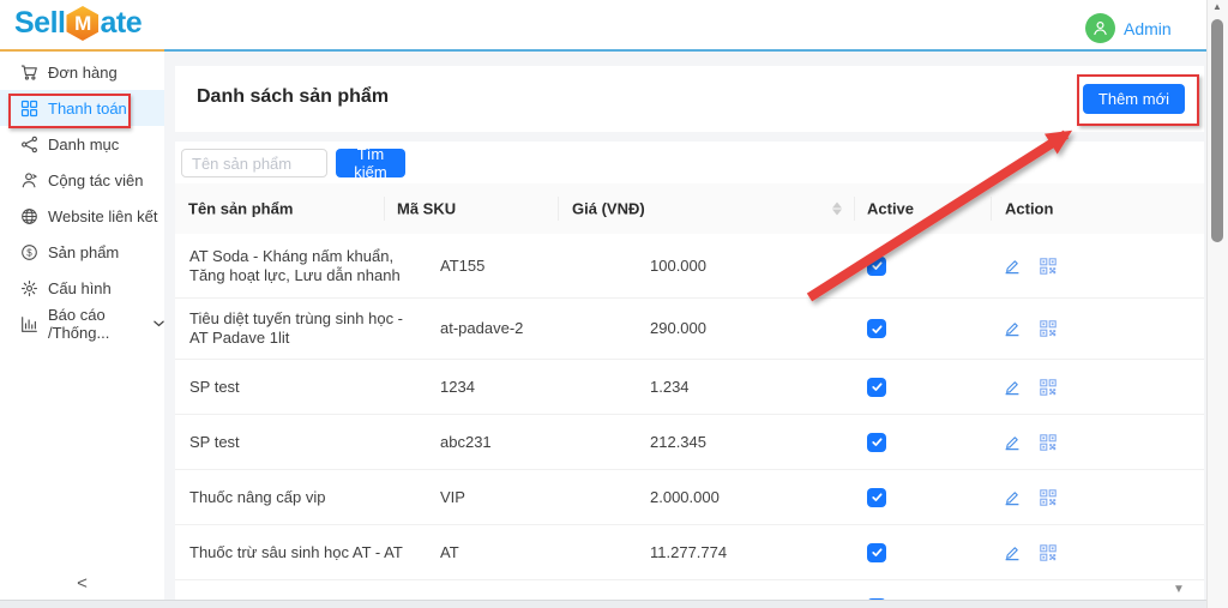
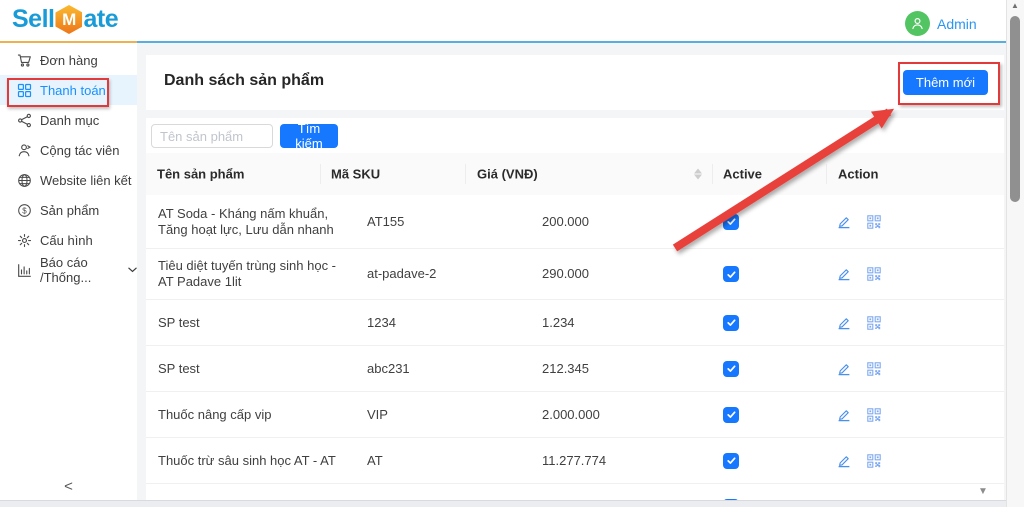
  Sell
  M
  ate
  Admin
  Đơn hàng
  Thanh toán
  Danh mục
  Cộng tác viên
  Website liên kết
  $
  Sản phẩm
  Cấu hình
  Báo cáo /Thống...
  <
  Danh sách sản phẩm
  Thêm mới
  Tên sản phẩm
  Tìm kiếm
  Tên sản phẩm
  Mã SKU
  Giá (VNĐ)
  Active
  Action
  AT Soda - Kháng nấm khuẩn, Tăng hoạt lực, Lưu dẫn nhanh
  AT155
- 100.000
+ 200.000
  Tiêu diệt tuyến trùng sinh học - AT Padave 1lit
  at-padave-2
  290.000
  SP test
  1234
  1.234
  SP test
  abc231
  212.345
  Thuốc nâng cấp vip
  VIP
  2.000.000
  Thuốc trừ sâu sinh học AT - AT
  AT
  11.277.774
  ▼
  ▲
